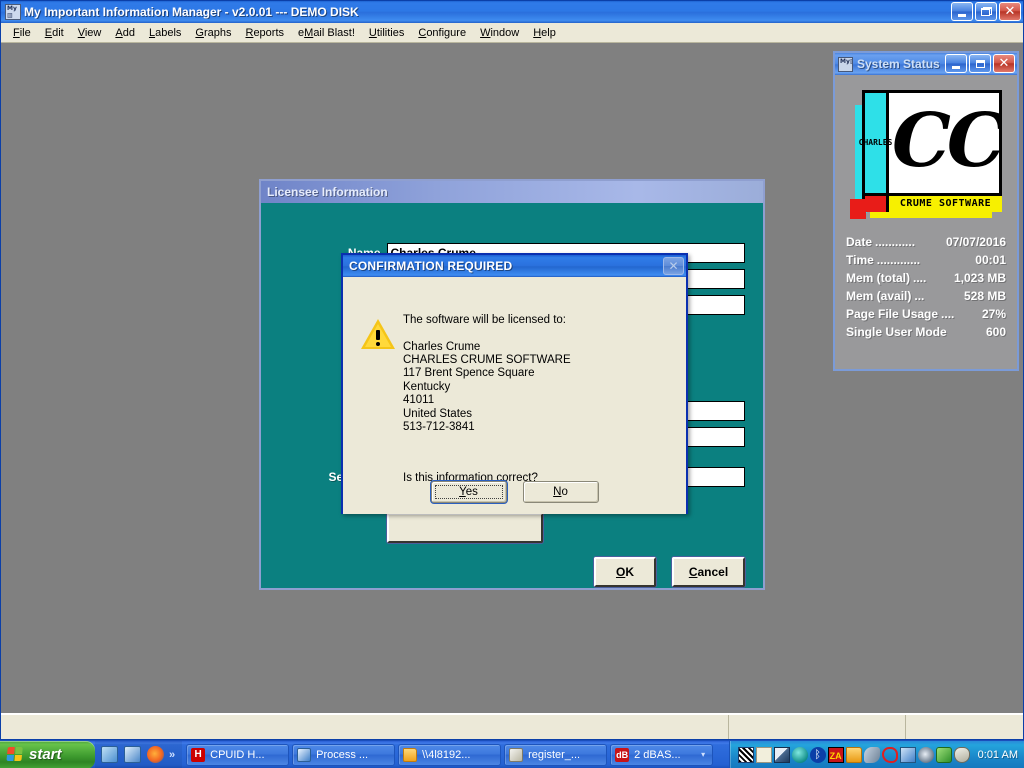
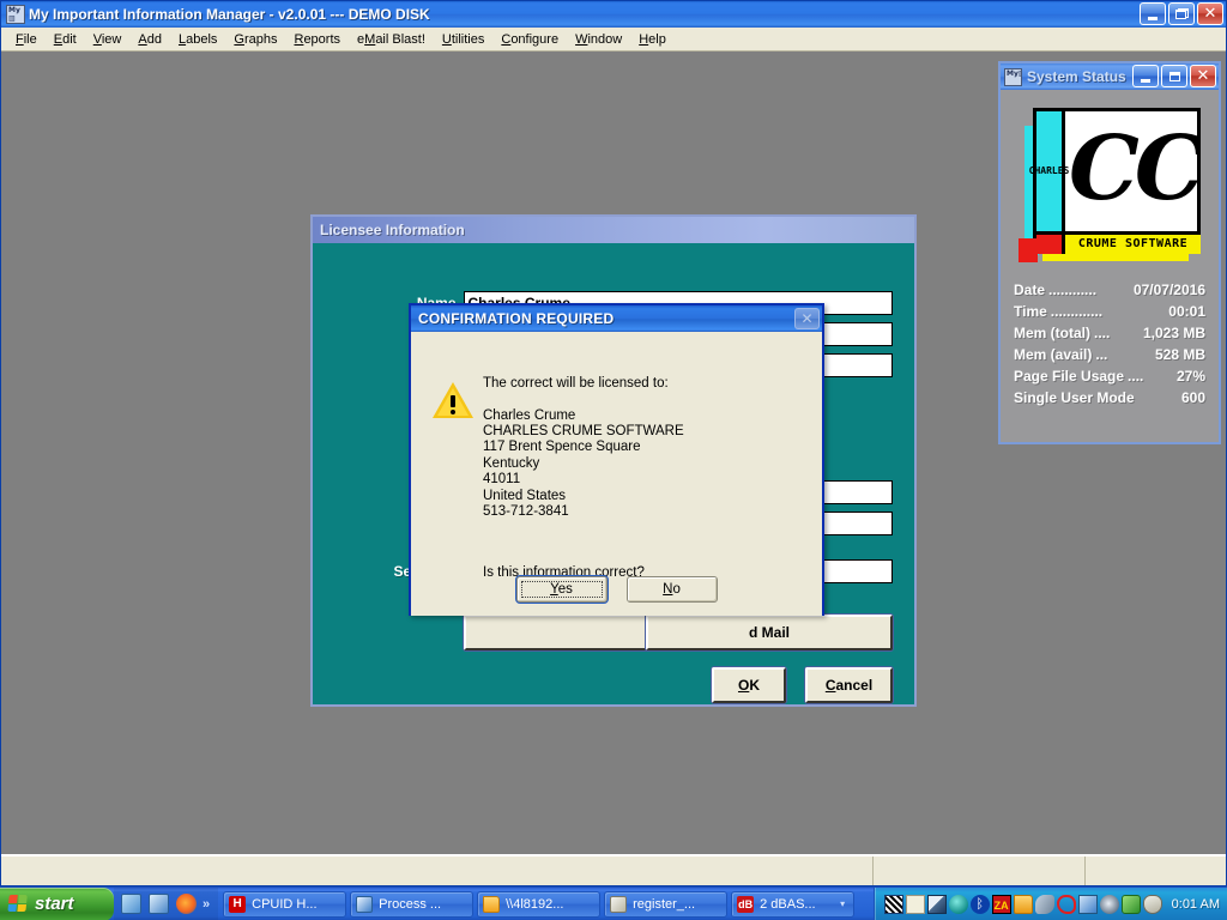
  My Important Information Manager - v2.0.01 --- DEMO DISK
  ✕
  File
  Edit
  View
  Add
  Labels
  Graphs
  Reports
  eMail Blast!
  Utilities
  Configure
  Window
  Help
  System Status
  ✕
  CHARLES
  CRUME SOFTWARE
  Date
  ............
  07/07/2016
  Time
  .............
  00:01
  Mem (total)
  ....
  1,023 MB
  Mem (avail)
  ...
  528 MB
  Page File Usage
  ....
  27%
  Single User Mode
  600
  Licensee Information
+ d Mail
  OK
  Cancel
  CONFIRMATION REQUIRED
  ✕
- The software will be licensed to:
+ The correct will be licensed to:
  Charles Crume
  CHARLES CRUME SOFTWARE
  117 Brent Spence Square
  Kentucky
  41011
  United States
  513-712-3841
  Is this information correct?
  Yes
  No
  start
  »
  H
  CPUID H...
  Process ...
  \\4l8192...
  register_...
  dB
  2 dBAS...
  ▾
  ᛒ
  ZA
  0:01 AM
